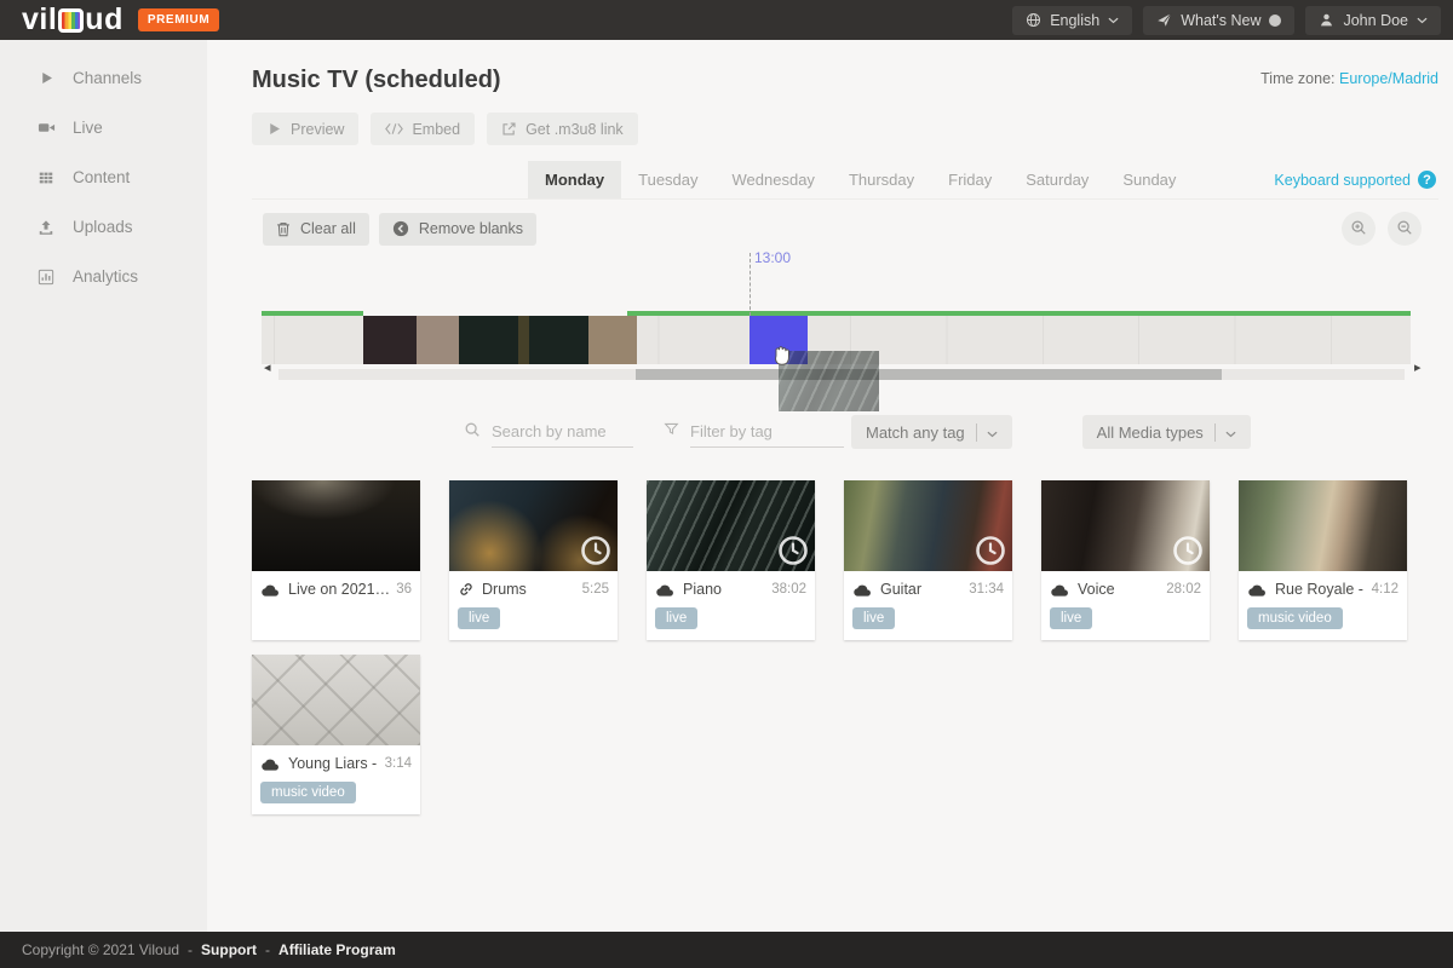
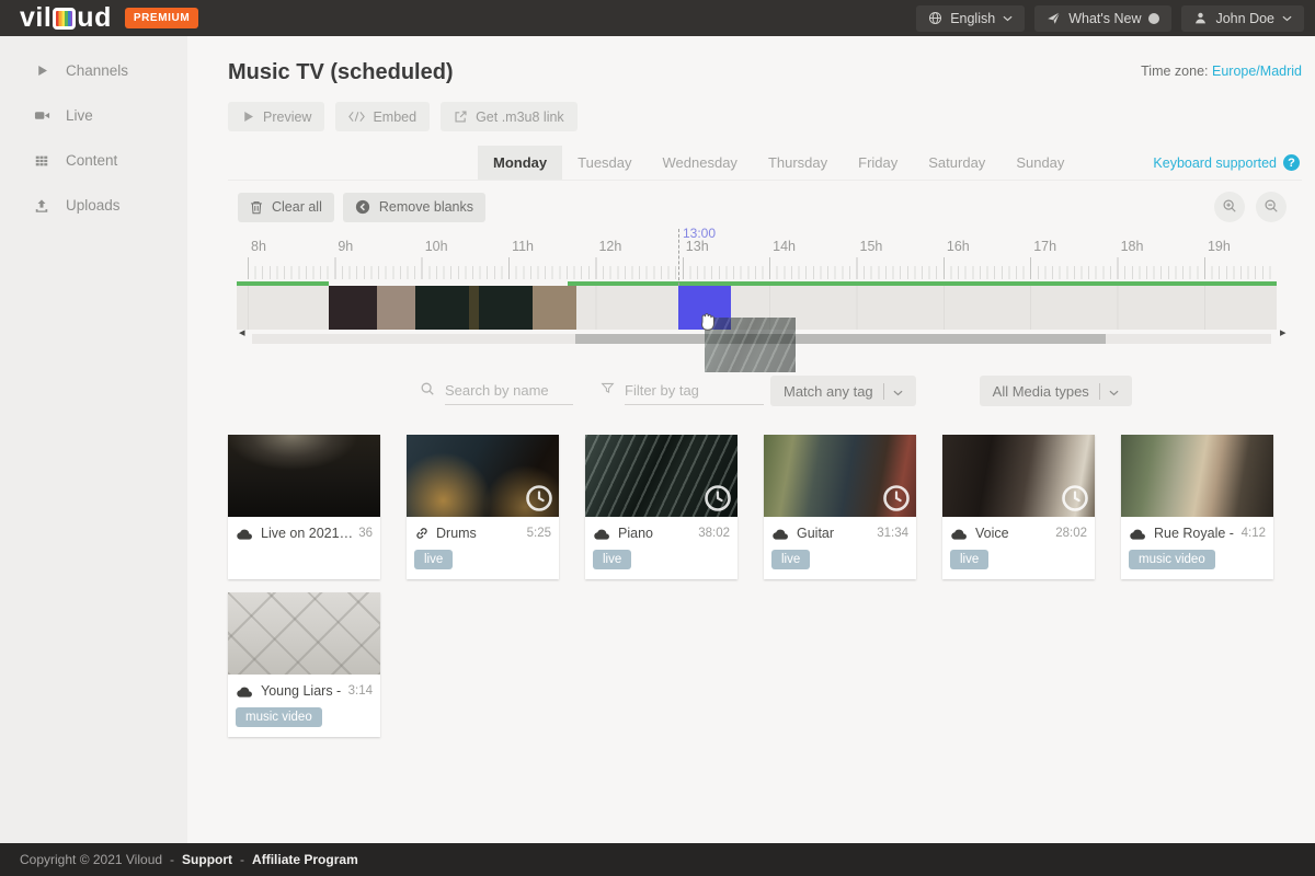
  vil
  ud
  PREMIUM
  English
  What's New
  John Doe
  Channels
  Live
  Content
  Uploads
- Analytics
  Music TV (scheduled)
  Time zone: Europe/Madrid
  Preview
  Embed
  Get .m3u8 link
  Monday
  Tuesday
  Wednesday
  Thursday
  Friday
  Saturday
  Sunday
  Keyboard supported
  ?
  Clear all
  Remove blanks
+ 8h
+ 9h
+ 10h
+ 11h
+ 12h
+ 13h
+ 14h
+ 15h
+ 16h
+ 17h
+ 18h
+ 19h
  13:00
  ◂
  ▸
  Search by name
  Filter by tag
  Match any tag
  All Media types
  Live on 2021…
  36
  Drums
  5:25
  live
  Piano
  38:02
  live
  Guitar
  31:34
  live
  Voice
  28:02
  live
  Rue Royale -
  4:12
  music video
  Young Liars -
  3:14
  music video
  Copyright © 2021 Viloud
  -
  Support
  -
  Affiliate Program
